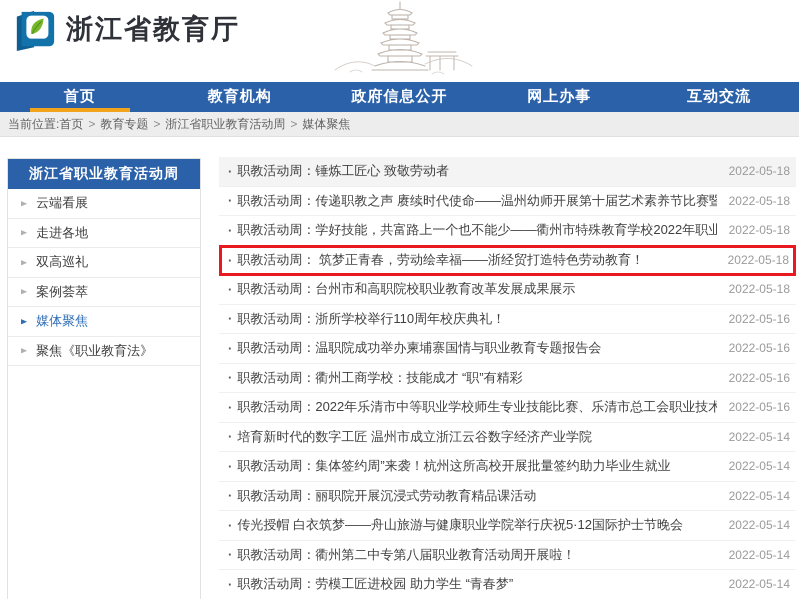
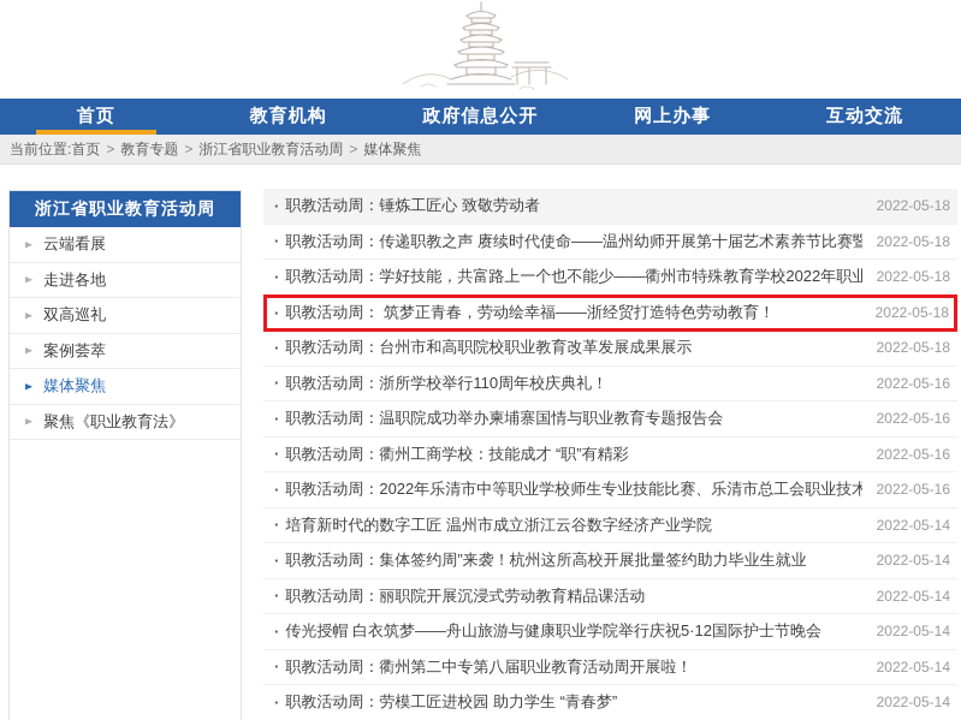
- 浙江省教育厅
  首页
  教育机构
  政府信息公开
  网上办事
  互动交流
  当前位置:
  首页
  >
  教育专题
  >
  浙江省职业教育活动周
  >
  媒体聚焦
  浙江省职业教育活动周
  云端看展
  走进各地
  双高巡礼
  案例荟萃
  媒体聚焦
  聚焦《职业教育法》
  ·
  职教活动周：锤炼工匠心 致敬劳动者
  2022-05-18
  ·
  职教活动周：传递职教之声 赓续时代使命——温州幼师开展第十届艺术素养节比赛暨
  2022-05-18
  ·
  职教活动周：学好技能，共富路上一个也不能少——衢州市特殊教育学校2022年职业
  2022-05-18
  ·
  职教活动周： 筑梦正青春，劳动绘幸福——浙经贸打造特色劳动教育！
  2022-05-18
  ·
  职教活动周：台州市和高职院校职业教育改革发展成果展示
  2022-05-18
  ·
  职教活动周：浙所学校举行110周年校庆典礼！
  2022-05-16
  ·
  职教活动周：温职院成功举办柬埔寨国情与职业教育专题报告会
  2022-05-16
  ·
  职教活动周：衢州工商学校：技能成才 “职”有精彩
  2022-05-16
  ·
  职教活动周：2022年乐清市中等职业学校师生专业技能比赛、乐清市总工会职业技术
  2022-05-16
  ·
  培育新时代的数字工匠 温州市成立浙江云谷数字经济产业学院
  2022-05-14
  ·
  职教活动周：集体签约周”来袭！杭州这所高校开展批量签约助力毕业生就业
  2022-05-14
  ·
  职教活动周：丽职院开展沉浸式劳动教育精品课活动
  2022-05-14
  ·
  传光授帽 白衣筑梦——舟山旅游与健康职业学院举行庆祝5·12国际护士节晚会
  2022-05-14
  ·
  职教活动周：衢州第二中专第八届职业教育活动周开展啦！
  2022-05-14
  ·
  职教活动周：劳模工匠进校园 助力学生 “青春梦”
  2022-05-14
